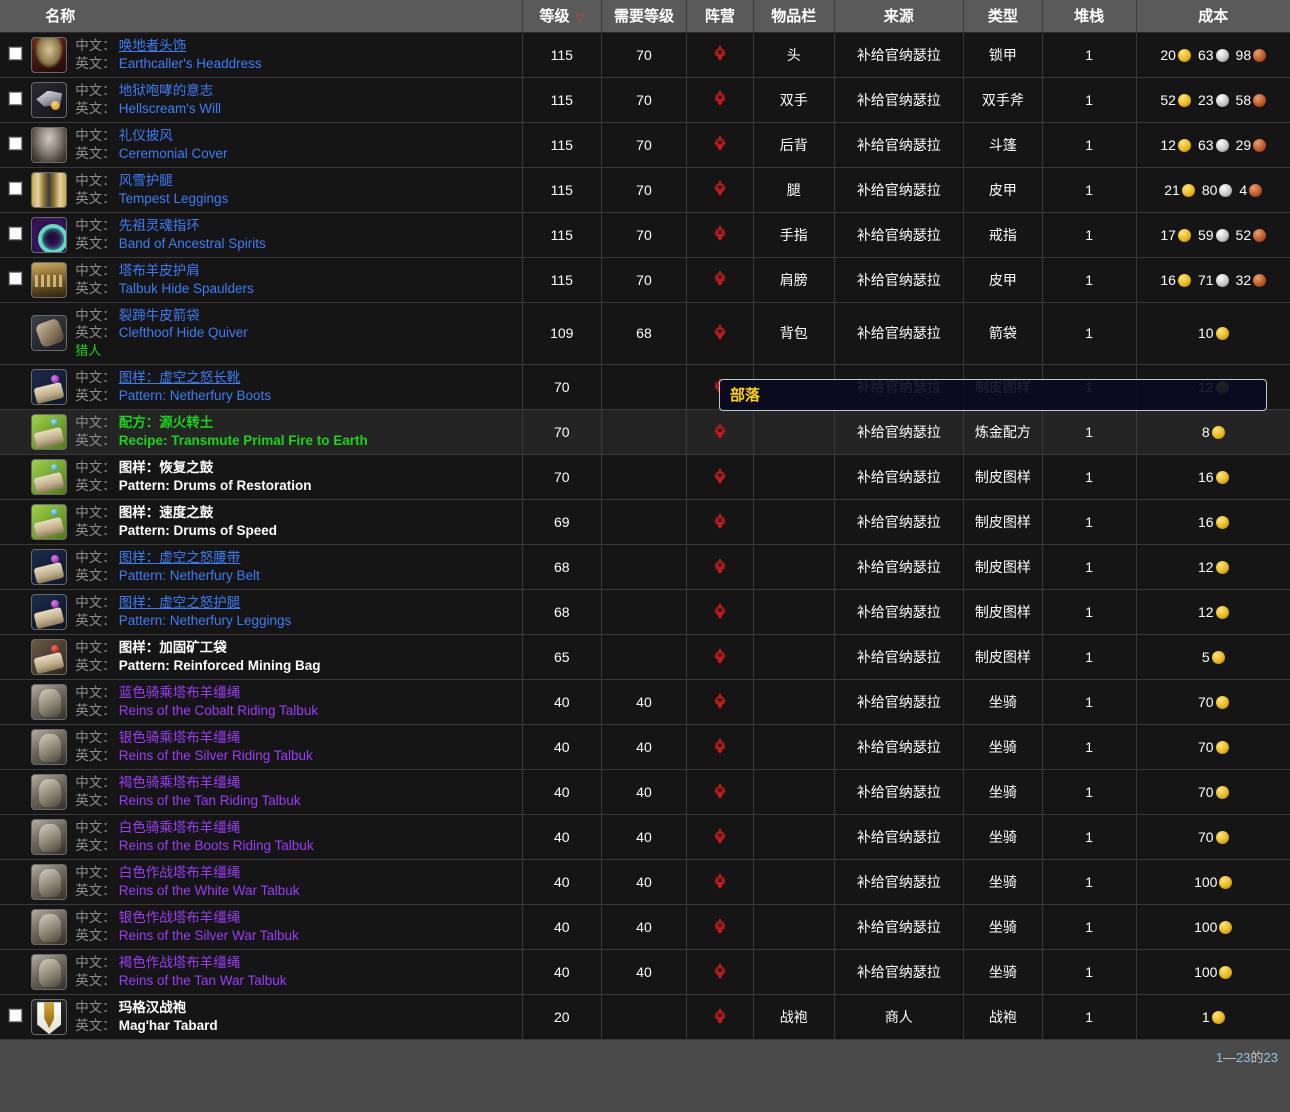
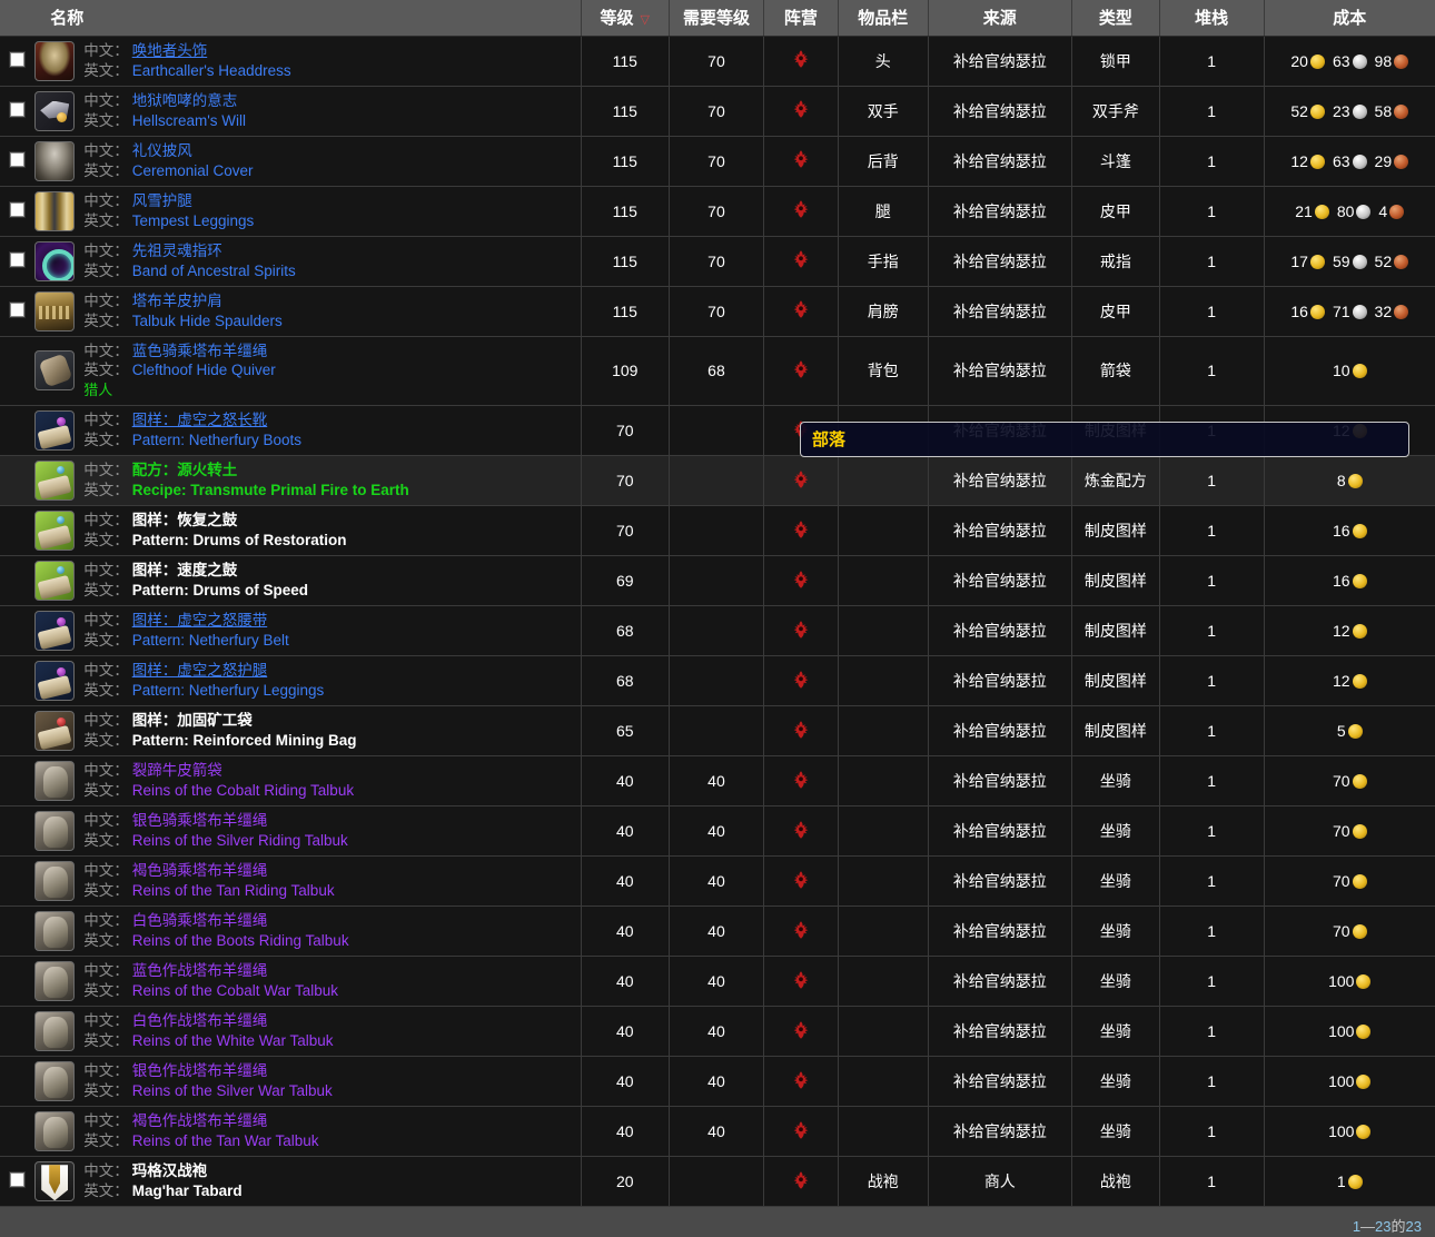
  	名称	等级 ▽	需要等级	阵营	物品栏	来源	类型	堆栈	成本
  	中文： 唤地者头饰英文： Earthcaller's Headdress	115	70		头	补给官纳瑟拉	锁甲	1	20 63 98
  	中文： 地狱咆哮的意志英文： Hellscream's Will	115	70		双手	补给官纳瑟拉	双手斧	1	52 23 58
  	中文： 礼仪披风英文： Ceremonial Cover	115	70		后背	补给官纳瑟拉	斗篷	1	12 63 29
  	中文： 风雪护腿英文： Tempest Leggings	115	70		腿	补给官纳瑟拉	皮甲	1	21 80 4
  	中文： 先祖灵魂指环英文： Band of Ancestral Spirits	115	70		手指	补给官纳瑟拉	戒指	1	17 59 52
  	中文： 塔布羊皮护肩英文： Talbuk Hide Spaulders	115	70		肩膀	补给官纳瑟拉	皮甲	1	16 71 32
- 	中文： 裂蹄牛皮箭袋英文： Clefthoof Hide Quiver猎人	109	68		背包	补给官纳瑟拉	箭袋	1	10
+ 	中文： 蓝色骑乘塔布羊缰绳英文： Clefthoof Hide Quiver猎人	109	68		背包	补给官纳瑟拉	箭袋	1	10
  	中文： 图样：虚空之怒长靴英文： Pattern: Netherfury Boots	70
  	中文： 配方：源火转土英文： Recipe: Transmute Primal Fire to Earth	70				补给官纳瑟拉	炼金配方	1	8
  	中文： 图样：恢复之鼓英文： Pattern: Drums of Restoration	70				补给官纳瑟拉	制皮图样	1	16
  	中文： 图样：速度之鼓英文： Pattern: Drums of Speed	69				补给官纳瑟拉	制皮图样	1	16
  	中文： 图样：虚空之怒腰带英文： Pattern: Netherfury Belt	68				补给官纳瑟拉	制皮图样	1	12
  	中文： 图样：虚空之怒护腿英文： Pattern: Netherfury Leggings	68				补给官纳瑟拉	制皮图样	1	12
  	中文： 图样：加固矿工袋英文： Pattern: Reinforced Mining Bag	65				补给官纳瑟拉	制皮图样	1	5
- 	中文： 蓝色骑乘塔布羊缰绳英文： Reins of the Cobalt Riding Talbuk	40	40			补给官纳瑟拉	坐骑	1	70
+ 	中文： 裂蹄牛皮箭袋英文： Reins of the Cobalt Riding Talbuk	40	40			补给官纳瑟拉	坐骑	1	70
  	中文： 银色骑乘塔布羊缰绳英文： Reins of the Silver Riding Talbuk	40	40			补给官纳瑟拉	坐骑	1	70
  	中文： 褐色骑乘塔布羊缰绳英文： Reins of the Tan Riding Talbuk	40	40			补给官纳瑟拉	坐骑	1	70
  	中文： 白色骑乘塔布羊缰绳英文： Reins of the Boots Riding Talbuk	40	40			补给官纳瑟拉	坐骑	1	70
+ 	中文： 蓝色作战塔布羊缰绳英文： Reins of the Cobalt War Talbuk	40	40			补给官纳瑟拉	坐骑	1	100
  	中文： 白色作战塔布羊缰绳英文： Reins of the White War Talbuk	40	40			补给官纳瑟拉	坐骑	1	100
  	中文： 银色作战塔布羊缰绳英文： Reins of the Silver War Talbuk	40	40			补给官纳瑟拉	坐骑	1	100
  	中文： 褐色作战塔布羊缰绳英文： Reins of the Tan War Talbuk	40	40			补给官纳瑟拉	坐骑	1	100
  	中文： 玛格汉战袍英文： Mag'har Tabard	20			战袍	商人	战袍	1	1
  1—23的23
  部落
